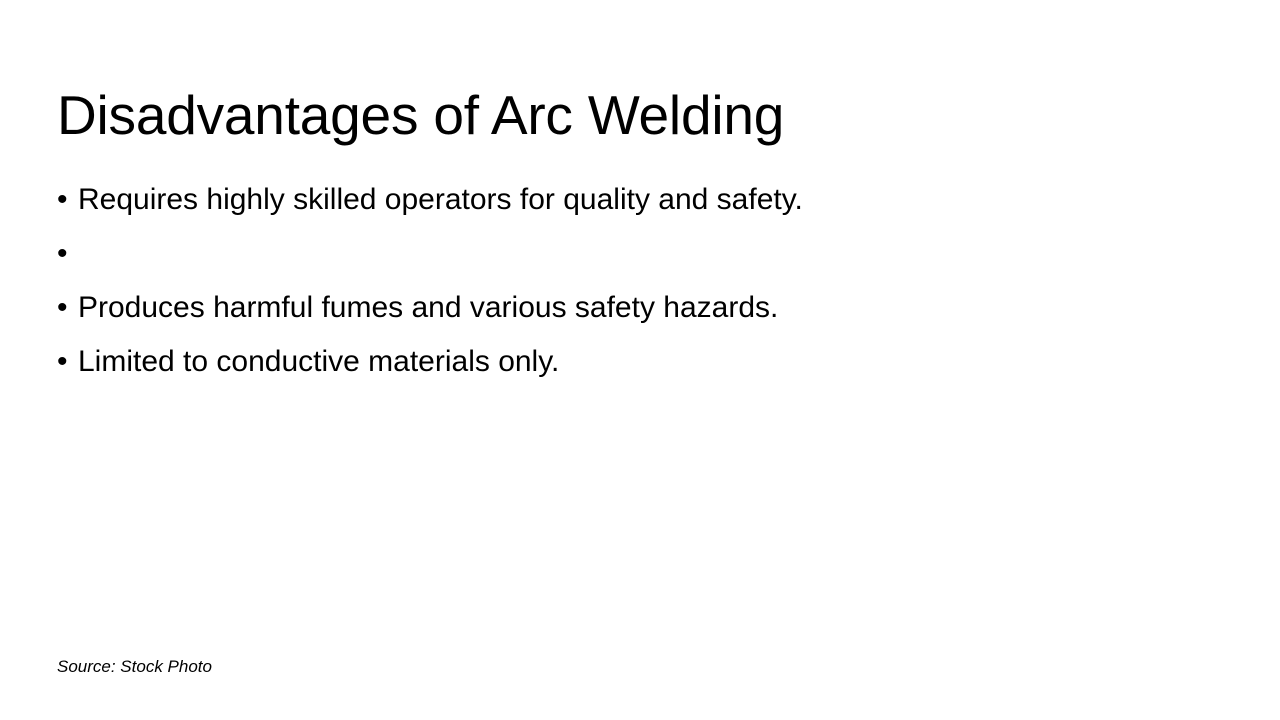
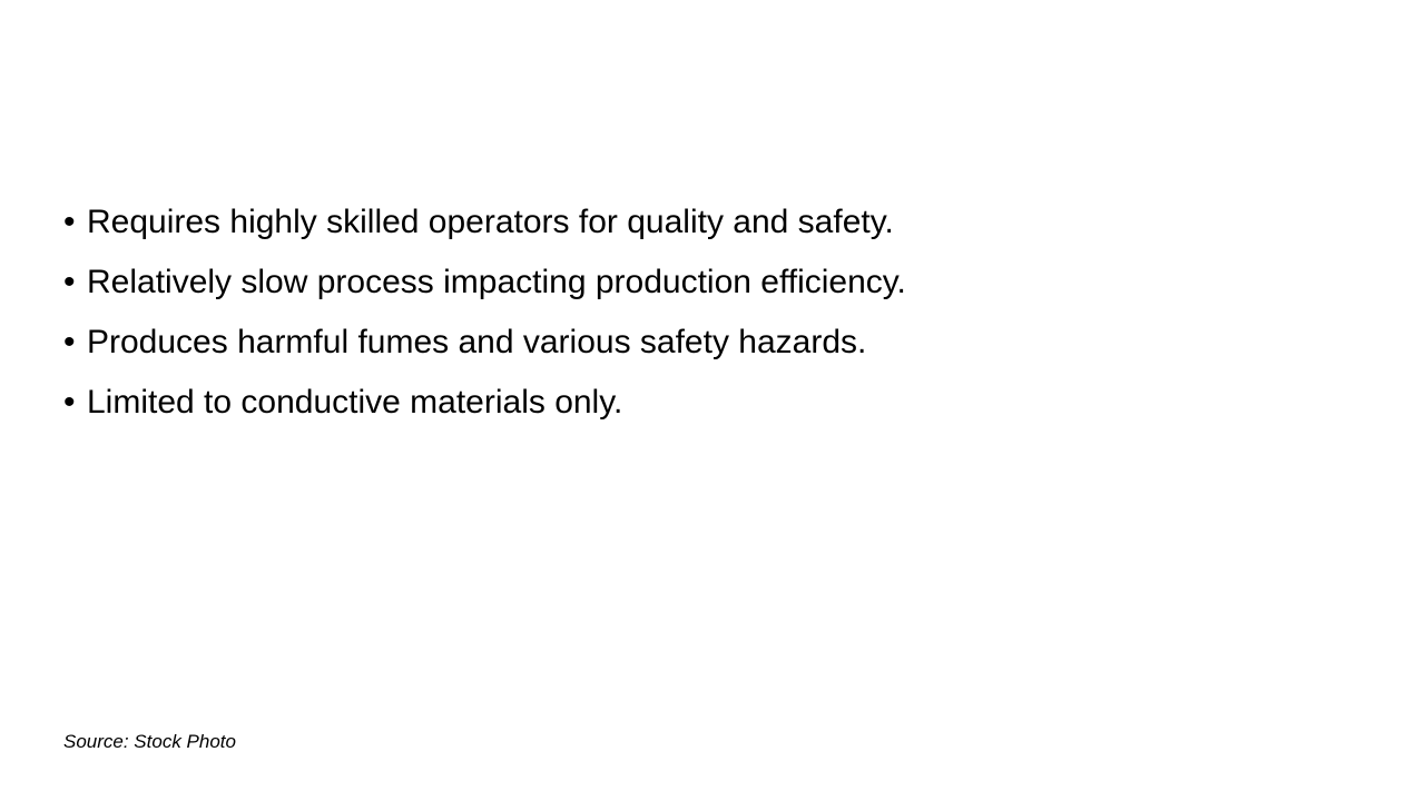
- Disadvantages of Arc Welding
  •
  Requires highly skilled operators for quality and safety.
  •
+ Relatively slow process impacting production efficiency.
  •
  Produces harmful fumes and various safety hazards.
  •
  Limited to conductive materials only.
  Source: Stock Photo
